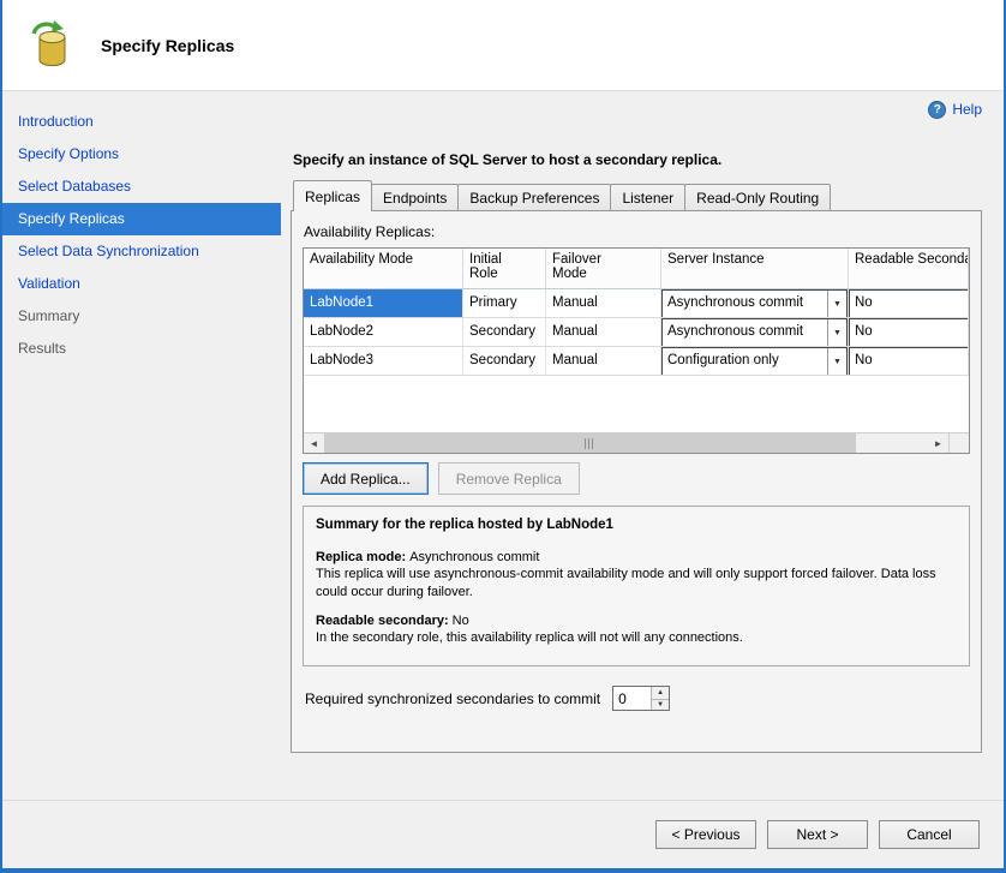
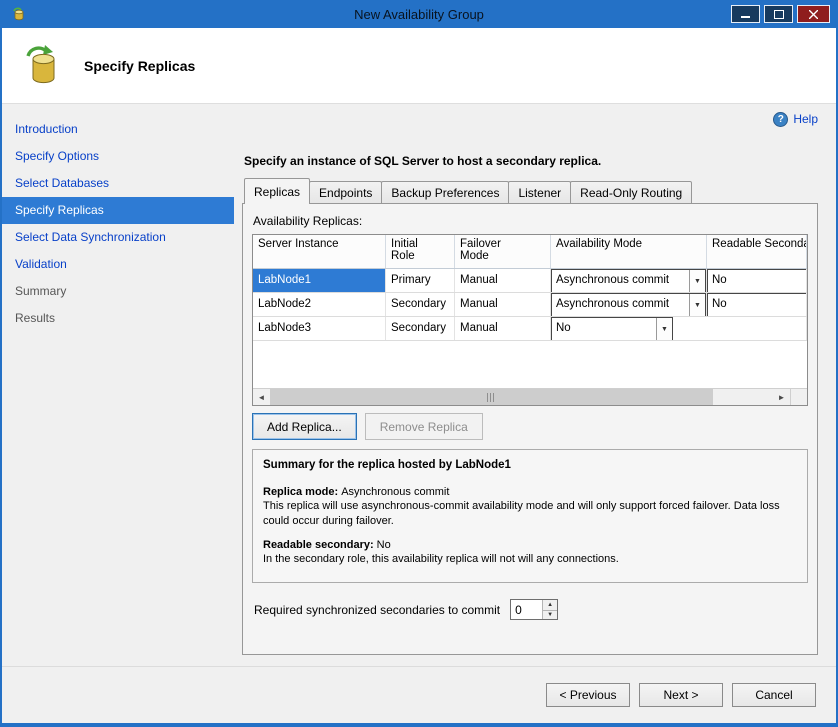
+ New Availability Group
  Specify Replicas
  Introduction
  Specify Options
  Select Databases
  Specify Replicas
  Select Data Synchronization
  Validation
  Summary
  Results
  ?
  Help
  Specify an instance of SQL Server to host a secondary replica.
  Replicas
  Endpoints
  Backup Preferences
  Listener
  Read-Only Routing
  Availability Replicas:
- Availability Mode
+ Server Instance
  Initial Role
  Failover Mode
- Server Instance
+ Availability Mode
  Readable Seconda
  LabNode1
  Primary
  Manual
  Asynchronous commit
  No
  LabNode2
  Secondary
  Manual
  Asynchronous commit
  No
  LabNode3
  Secondary
  Manual
- Configuration only
  No
  ◄
  ►
  Add Replica...
  Remove Replica
  Summary for the replica hosted by LabNode1
  Replica mode: Asynchronous commit
  This replica will use asynchronous-commit availability mode and will only support forced failover. Data loss could occur during failover.
  Readable secondary: No
  In the secondary role, this availability replica will not will any connections.
  Required synchronized secondaries to commit
  0
  < Previous
  Next >
  Cancel
